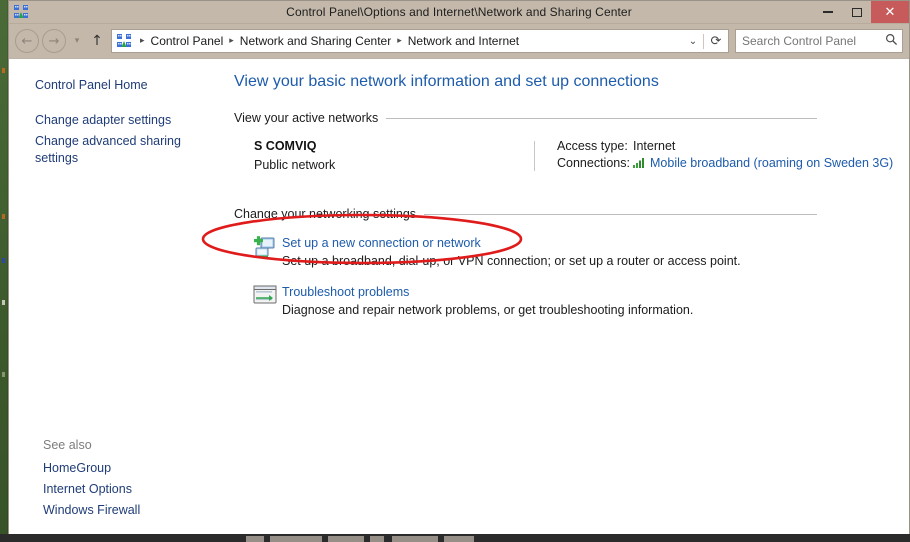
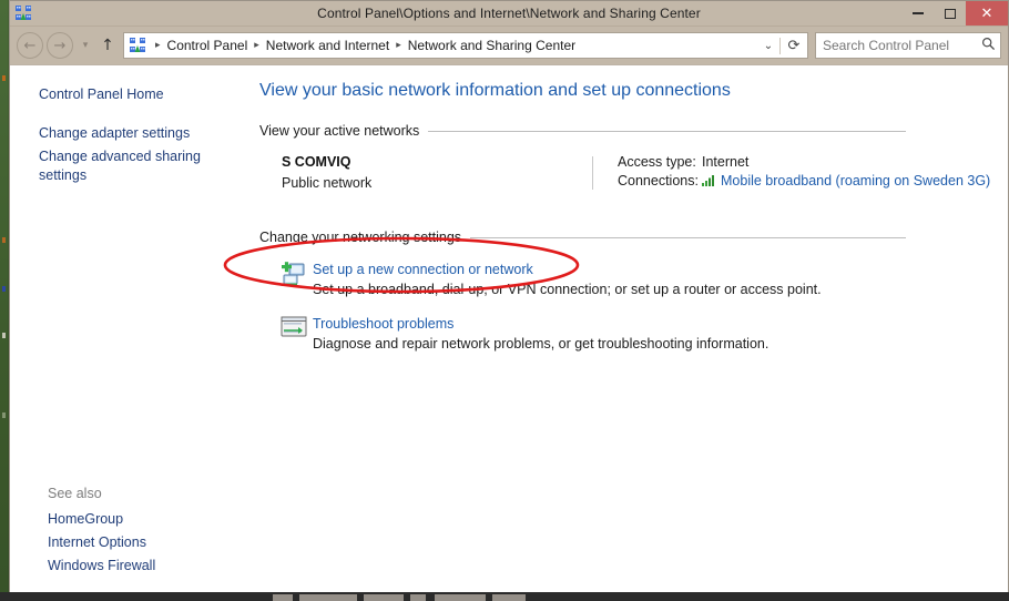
  Control Panel\Options and Internet\Network and Sharing Center
  ✕
  ←
  →
  ▾
  ↑
  ▸
  Control Panel
  ▸
- Network and Sharing Center
+ Network and Internet
  ▸
- Network and Internet
+ Network and Sharing Center
  ⌄
  ⟳
  Search Control Panel
  Control Panel Home
  Change adapter settings
  Change advanced sharing settings
  See also
  HomeGroup
  Internet Options
  Windows Firewall
  View your basic network information and set up connections
  View your active networks
  S COMVIQ
  Public network
  Access type:
  Internet
  Connections:
  Mobile broadband (roaming on Sweden 3G)
  Set up a new connection or network
  a broadband, or VPN connection; or set up a router or access point.
  Troubleshoot problems
  Diagnose and repair network problems, or get troubleshooting information.
